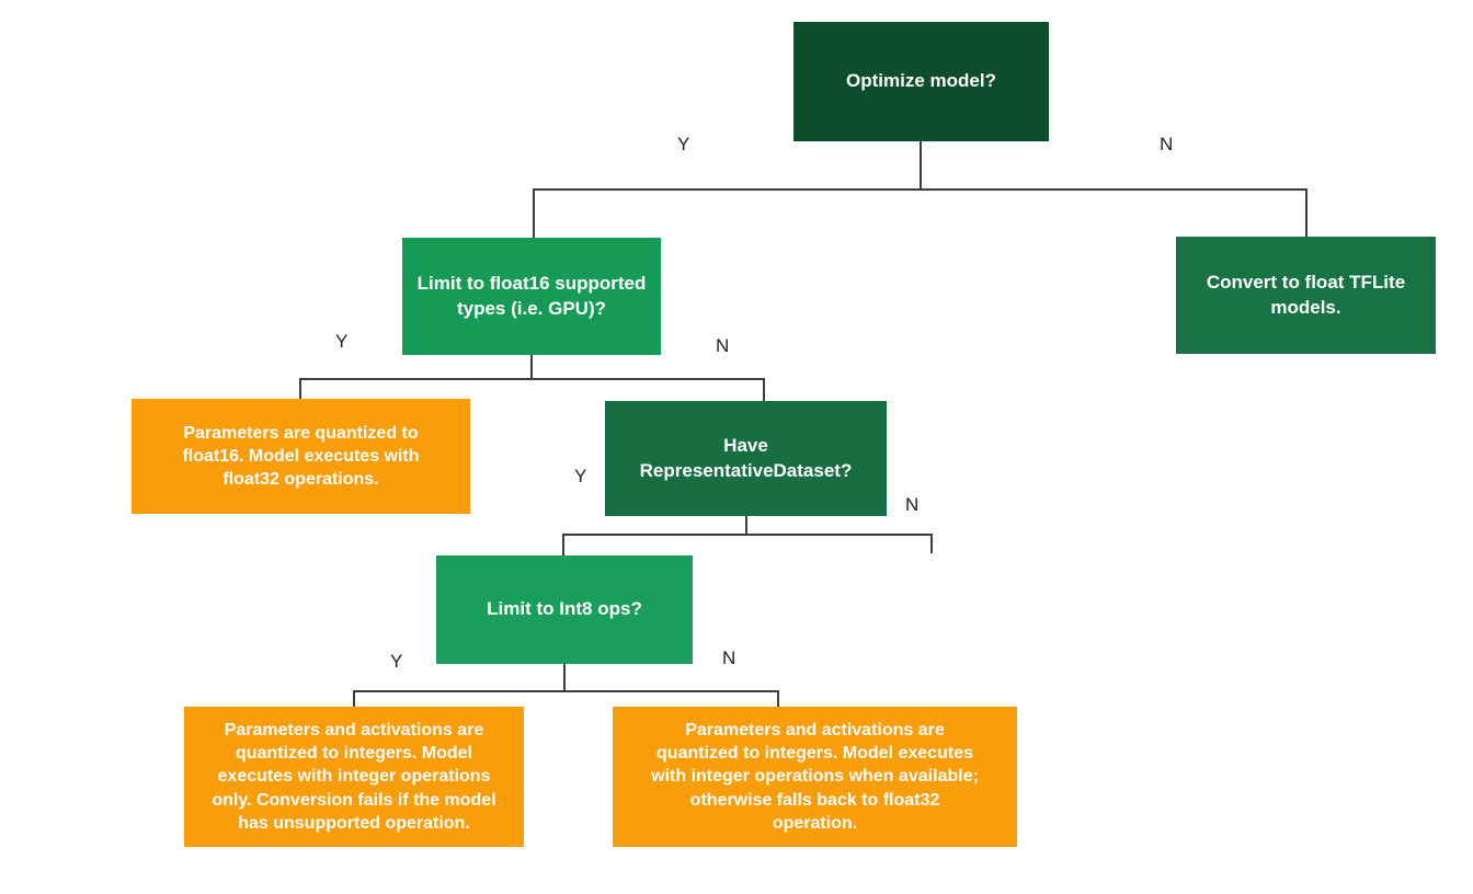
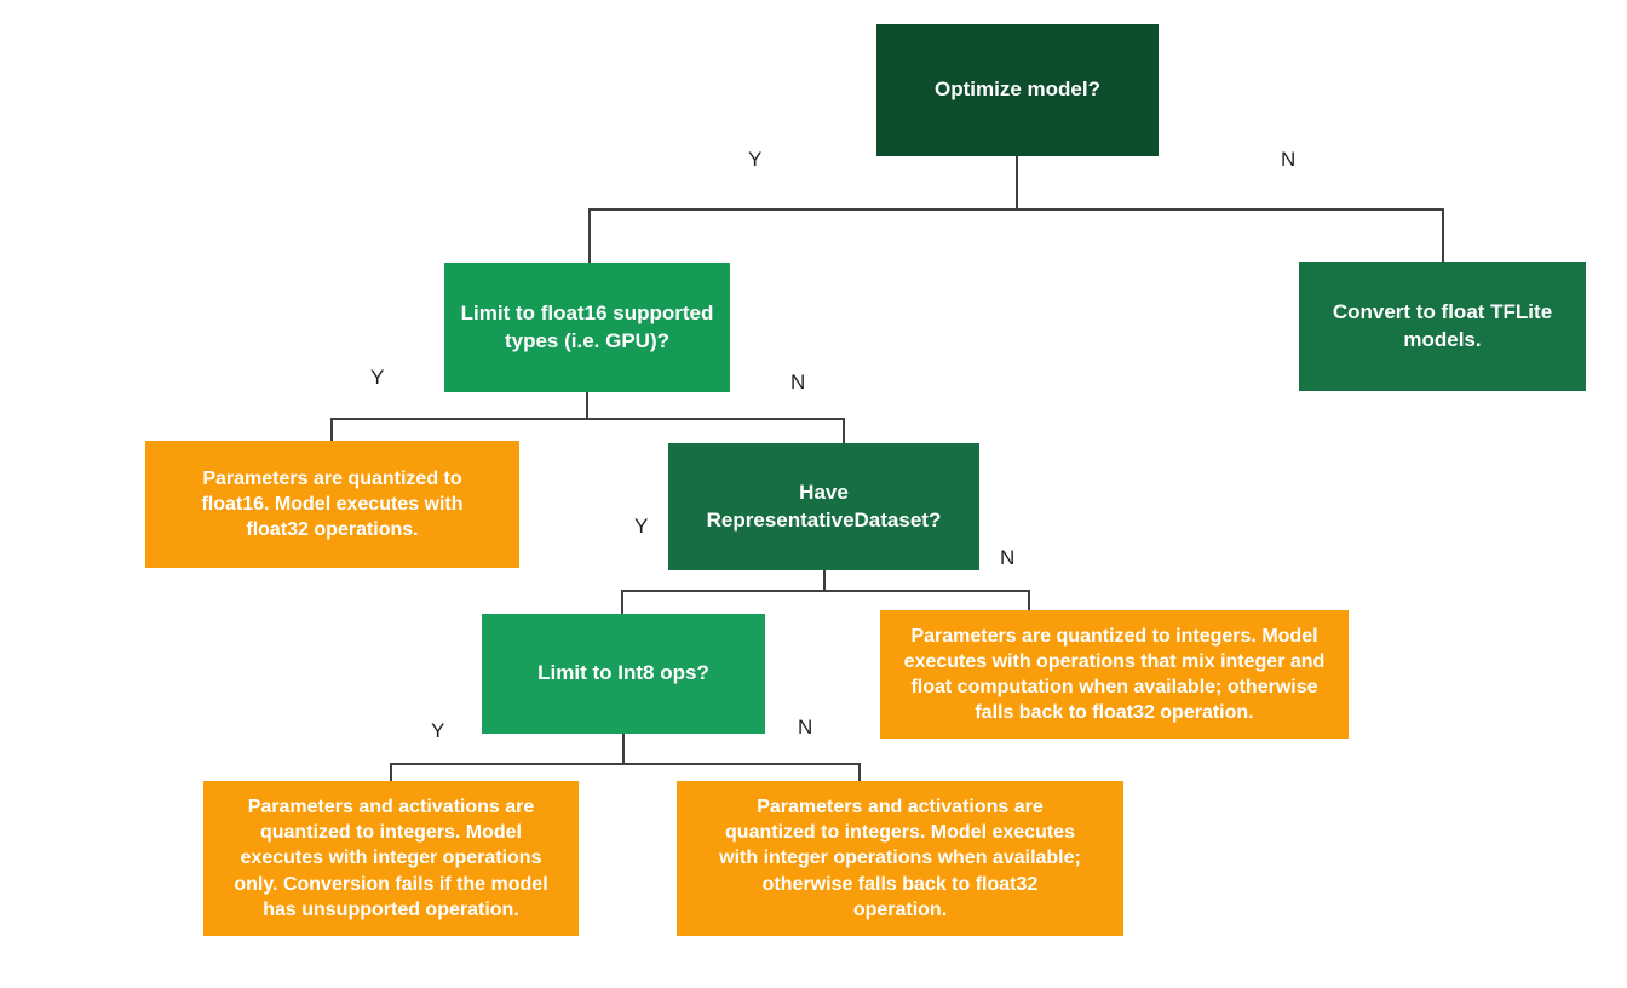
  Optimize model?
  Limit to float16 supported
  types (i.e. GPU)?
  Convert to float TFLite
  models.
  Parameters are quantized to
  float16. Model executes with
  float32 operations.
  Have
  RepresentativeDataset?
+ Parameters are quantized to integers. Model
+ executes with operations that mix integer and
+ float computation when available; otherwise
+ falls back to float32 operation.
  Limit to Int8 ops?
  Parameters and activations are
  quantized to integers. Model
  executes with integer operations
  only. Conversion fails if the model
  has unsupported operation.
  Parameters and activations are
  quantized to integers. Model executes
  with integer operations when available;
  otherwise falls back to float32
  operation.
  Y
  N
  Y
  N
  Y
  N
  Y
  N
